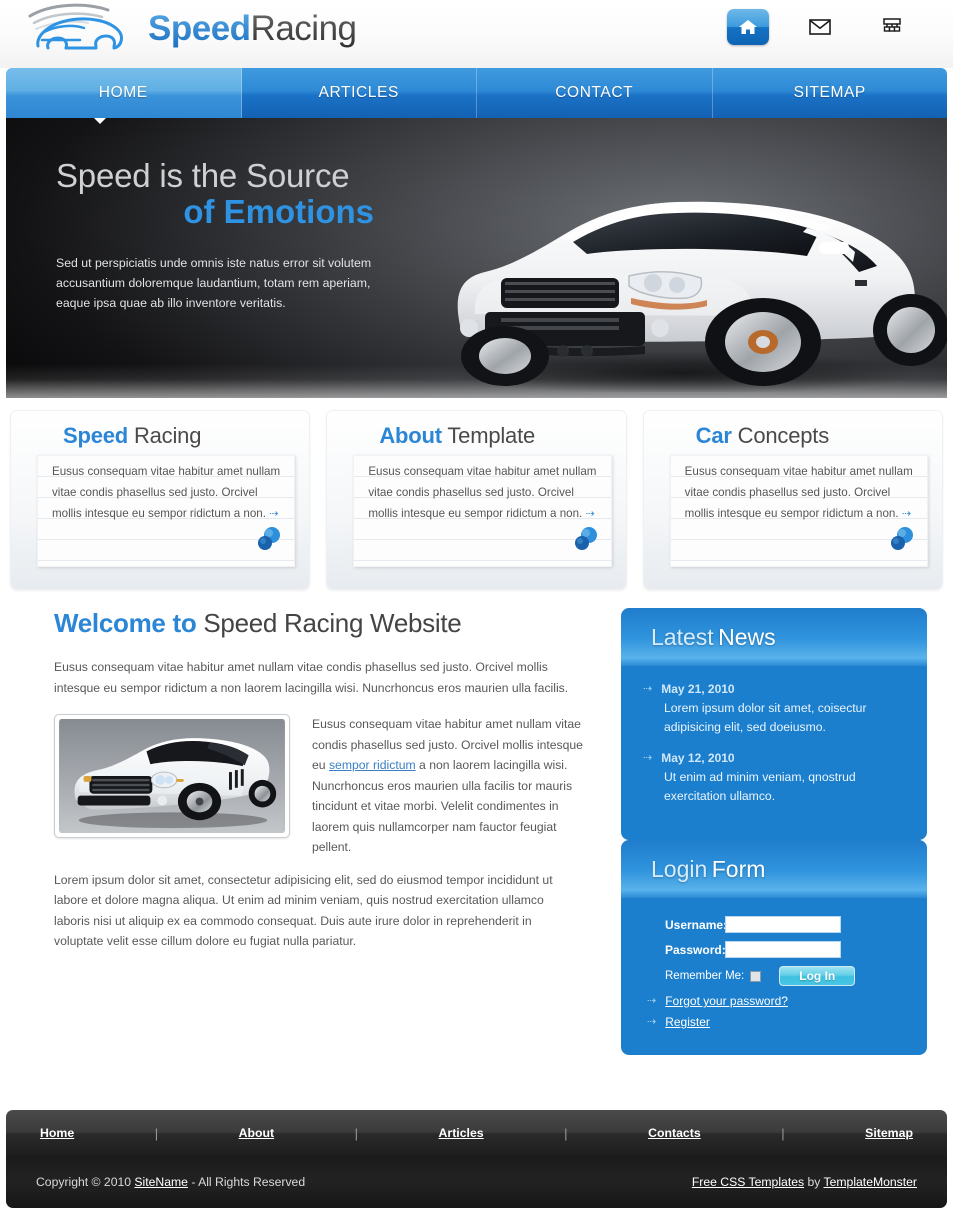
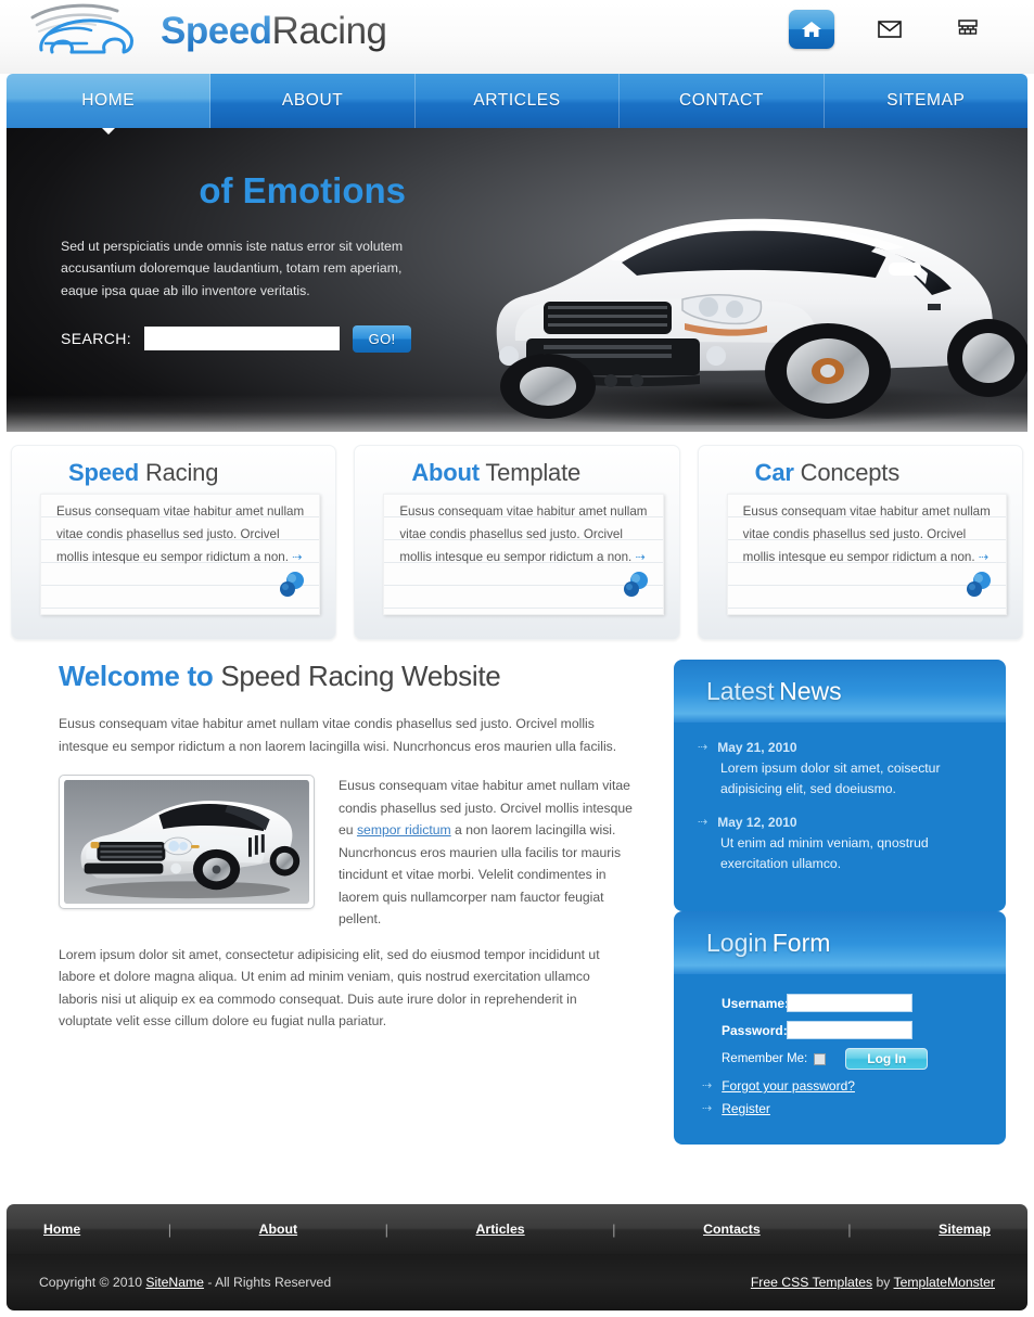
  SpeedRacing
  HOME
+ ABOUT
  ARTICLES
  CONTACT
  SITEMAP
- Speed is the Source
  of Emotions
  Sed ut perspiciatis unde omnis iste natus error sit volutem accusantium doloremque laudantium, totam rem aperiam, eaque ipsa quae ab illo inventore veritatis.
+ SEARCH:
+ GO!
  Speed Racing
  Eusus consequam vitae habitur amet nullam vitae condis phasellus sed justo. Orcivel mollis intesque eu sempor ridictum a non. ⇢
  About Template
  Eusus consequam vitae habitur amet nullam vitae condis phasellus sed justo. Orcivel mollis intesque eu sempor ridictum a non. ⇢
  Car Concepts
  Eusus consequam vitae habitur amet nullam vitae condis phasellus sed justo. Orcivel mollis intesque eu sempor ridictum a non. ⇢
  Welcome to Speed Racing Website
  Eusus consequam vitae habitur amet nullam vitae condis phasellus sed justo. Orcivel mollis intesque eu sempor ridictum a non laorem lacingilla wisi. Nuncrhoncus eros maurien ulla facilis.
  Eusus consequam vitae habitur amet nullam vitae condis phasellus sed justo. Orcivel mollis intesque eu sempor ridictum a non laorem lacingilla wisi. Nuncrhoncus eros maurien ulla facilis tor mauris tincidunt et vitae morbi. Velelit condimentes in laorem quis nullamcorper nam fauctor feugiat pellent.
  Lorem ipsum dolor sit amet, consectetur adipisicing elit, sed do eiusmod tempor incididunt ut labore et dolore magna aliqua. Ut enim ad minim veniam, quis nostrud exercitation ullamco laboris nisi ut aliquip ex ea commodo consequat. Duis aute irure dolor in reprehenderit in voluptate velit esse cillum dolore eu fugiat nulla pariatur.
  Latest
  News
  ⇢
  May 21, 2010
  Lorem ipsum dolor sit amet, coisectur adipisicing elit, sed doeiusmo.
  ⇢
  May 12, 2010
  Ut enim ad minim veniam, qnostrud exercitation ullamco.
  Login
  Form
  Username
  Password:
  Remember Me:
  Log In
  ⇢
  Forgot your password?
  ⇢
  Register
  Home
  |
  About
  |
  Articles
  |
  Contacts
  |
  Sitemap
  Copyright © 2010 SiteName - All Rights Reserved
  Free CSS Templates by TemplateMonster
